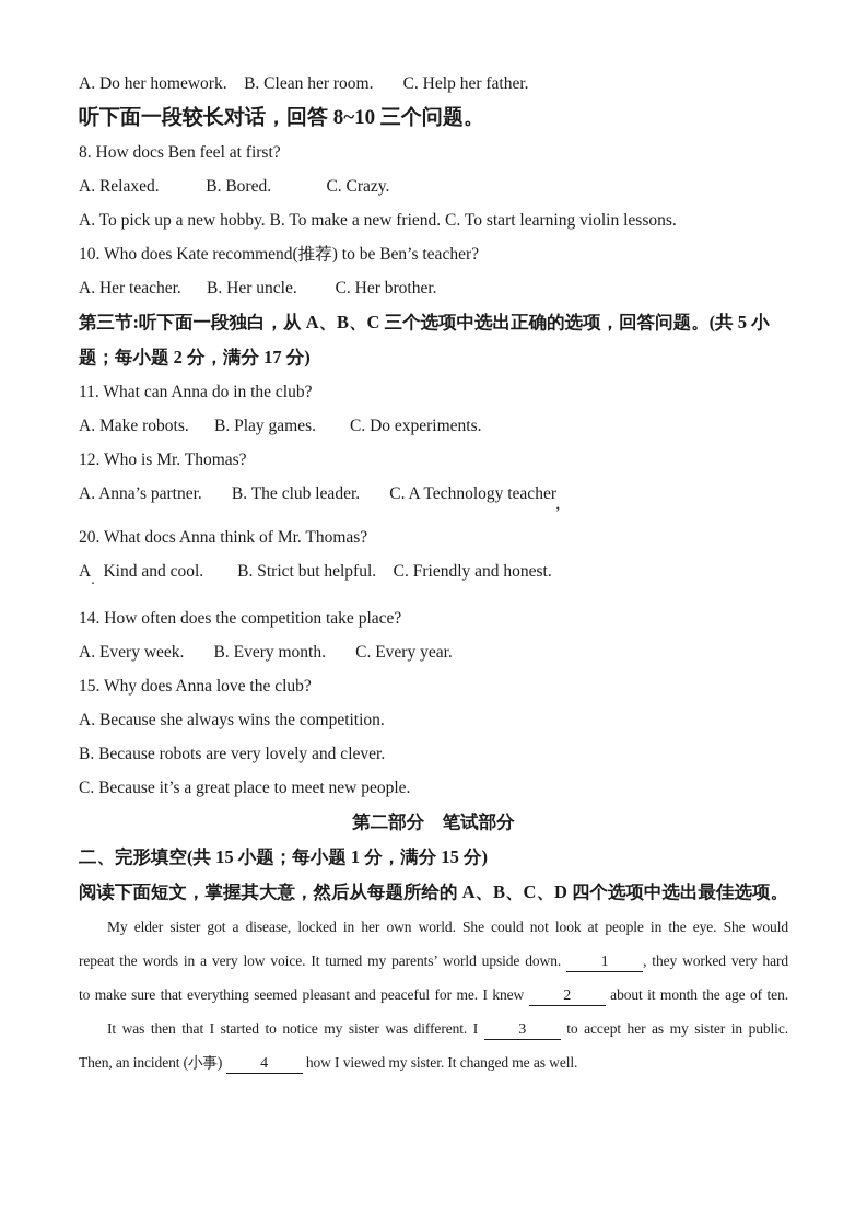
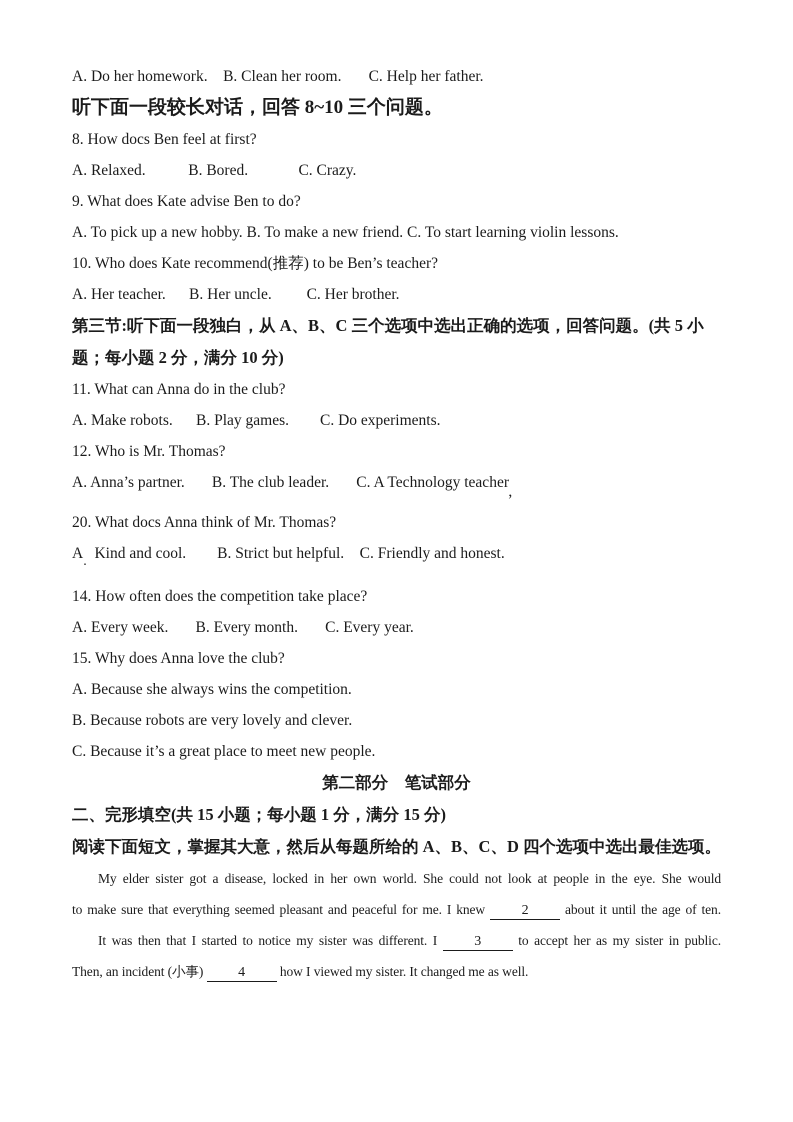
  A. Do her homework. B. Clean her room. C. Help her father.
  听下面一段较长对话，回答 8~10 三个问题。
  8. How docs Ben feel at first?
  A. Relaxed. B. Bored. C. Crazy.
+ 9. What does Kate advise Ben to do?
  A. To pick up a new hobby. B. To make a new friend. C. To start learning violin lessons.
  10. Who does Kate recommend(推荐) to be Ben’s teacher?
  A. Her teacher. B. Her uncle. C. Her brother.
- 第三节:听下面一段独白，从 A、B、C 三个选项中选出正确的选项，回答问题。(共 5 小题；每小题 2 分，满分 17 分)
+ 第三节:听下面一段独白，从 A、B、C 三个选项中选出正确的选项，回答问题。(共 5 小题；每小题 2 分，满分 10 分)
  11. What can Anna do in the club?
  A. Make robots. B. Play games. C. Do experiments.
  12. Who is Mr. Thomas?
  A. Anna’s partner. B. The club leader. C. A Technology teacher,
  20. What docs Anna think of Mr. Thomas?
  A. Kind and cool. B. Strict but helpful. C. Friendly and honest.
  14. How often does the competition take place?
  A. Every week. B. Every month. C. Every year.
  15. Why does Anna love the club?
  A. Because she always wins the competition.
  B. Because robots are very lovely and clever.
  C. Because it’s a great place to meet new people.
  第二部分 笔试部分
  二、完形填空(共 15 小题；每小题 1 分，满分 15 分)
  阅读下面短文，掌握其大意，然后从每题所给的 A、B、C、D 四个选项中选出最佳选项。
  My elder sister got a disease, locked in her own world. She could not look at people in the eye. She would
- repeat the words in a very low voice. It turned my parents’ world upside down. 1 , they worked very hard
- to make sure that everything seemed pleasant and peaceful for me. I knew 2 about it month the age of ten.
+ to make sure that everything seemed pleasant and peaceful for me. I knew 2 about it until the age of ten.
  It was then that I started to notice my sister was different. I 3 to accept her as my sister in public.
  Then, an incident (小事) 4 how I viewed my sister. It changed me as well.
